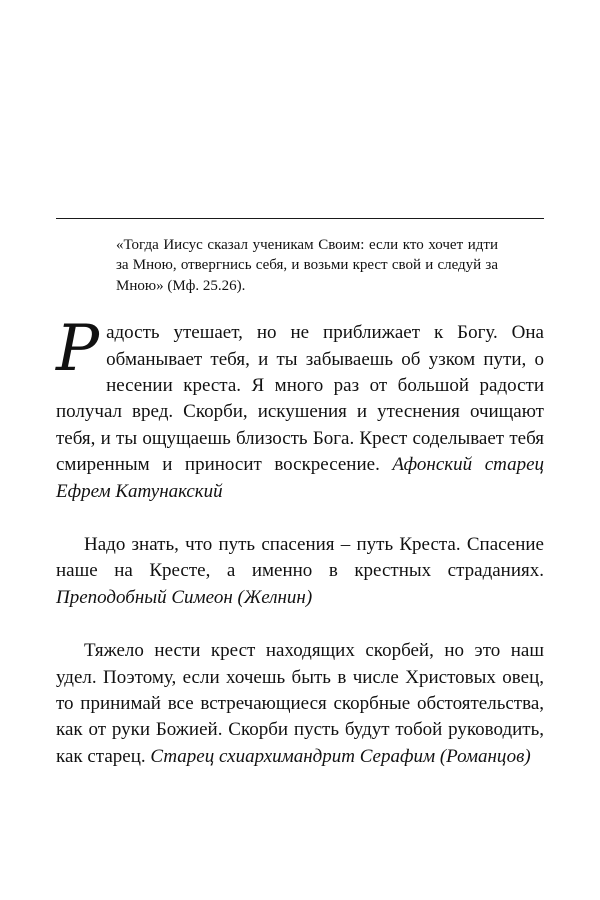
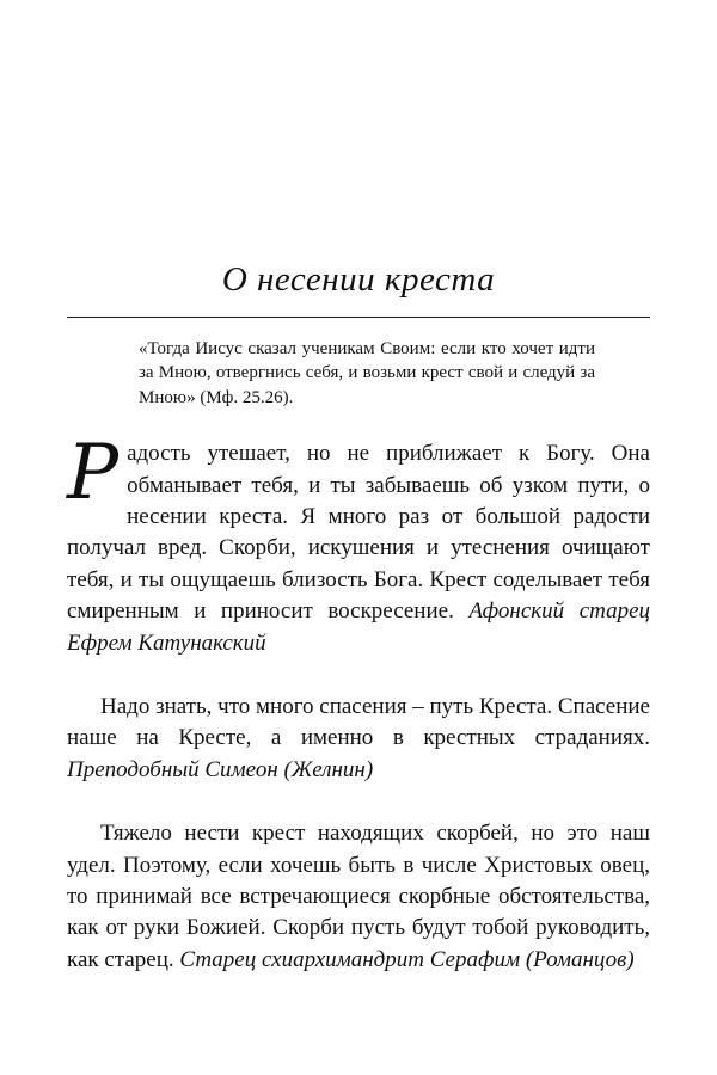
+ О несении креста
  «Тогда Иисус сказал ученикам Своим: если кто хочет идти за Мною, отвергнись себя, и возьми крест свой и следуй за Мною» (Мф. 25.26).
  Р
  адость утешает, но не приближает к Богу. Она обманывает тебя, и ты забываешь об узком пути, о несении креста. Я много раз от большой радости получал вред. Скорби, искушения и утеснения очищают тебя, и ты ощущаешь близость Бога. Крест соделывает тебя смиренным и приносит воскресение. Афонский старец Ефрем Катунакский
- Надо знать, что путь спасения – путь Креста. Спасение наше на Кресте, а именно в крестных страданиях. Преподобный Симеон (Желнин)
+ Надо знать, что много спасения – путь Креста. Спасение наше на Кресте, а именно в крестных страданиях. Преподобный Симеон (Желнин)
  Тяжело нести крест находящих скорбей, но это наш удел. Поэтому, если хочешь быть в числе Христовых овец, то принимай все встречающиеся скорбные обстоятельства, как от руки Божией. Скорби пусть будут тобой руководить, как старец. Старец схиархимандрит Серафим (Романцов)
